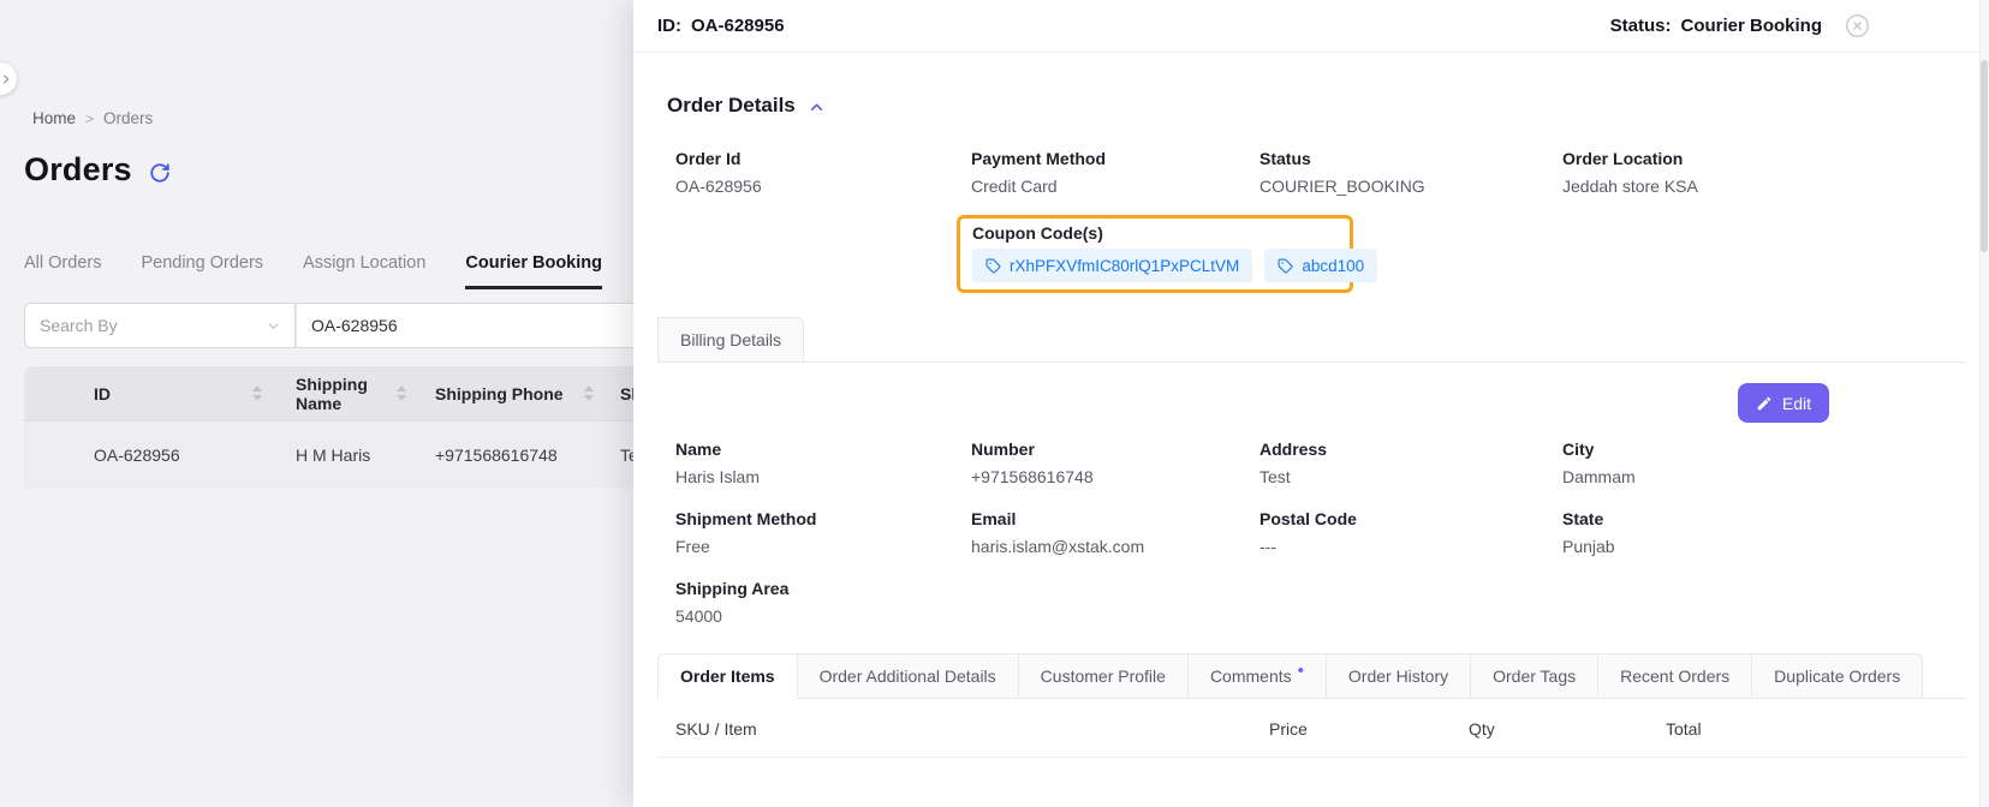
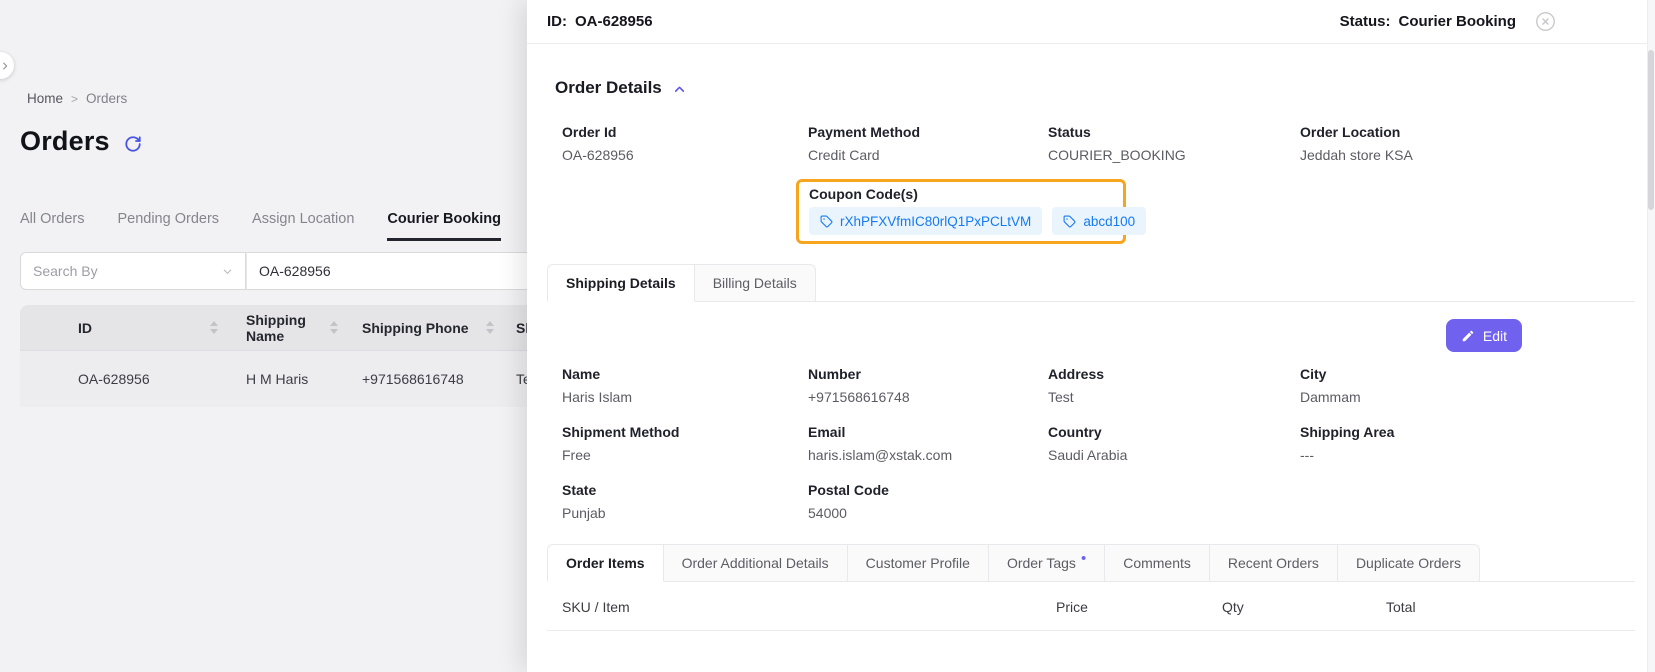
  Home
  >
  Orders
  Orders
  All Orders
  Pending Orders
  Assign Location
  Courier Booking
  Search By
  OA-628956
  ID
  Shipping Name
  Shipping Phone
  OA-628956
  H M Haris
  +971568616748
  ID:
  OA-628956
  Status:
  Courier Booking
  Order Details
  Order Id
  OA-628956
  Payment Method
  Credit Card
  Status
  COURIER_BOOKING
  Order Location
  Jeddah store KSA
  Coupon Code(s)
  rXhPFXVfmIC80rlQ1PxPCLtVM
  abcd100
+ Shipping Details
  Billing Details
  Edit
  Name
  Haris Islam
  Number
  +971568616748
  Address
  Test
  City
  Dammam
  Shipment Method
  Free
  Email
  haris.islam@xstak.com
+ Country
+ Saudi Arabia
- Postal Code
+ Shipping Area
  ---
  State
  Punjab
- Shipping Area
+ Postal Code
  54000
  Order Items
  Order Additional Details
  Customer Profile
- Comments
+ Order Tags
  •
- Order History
- Order Tags
+ Comments
  Recent Orders
  Duplicate Orders
  SKU / Item
  Price
  Qty
  Total
